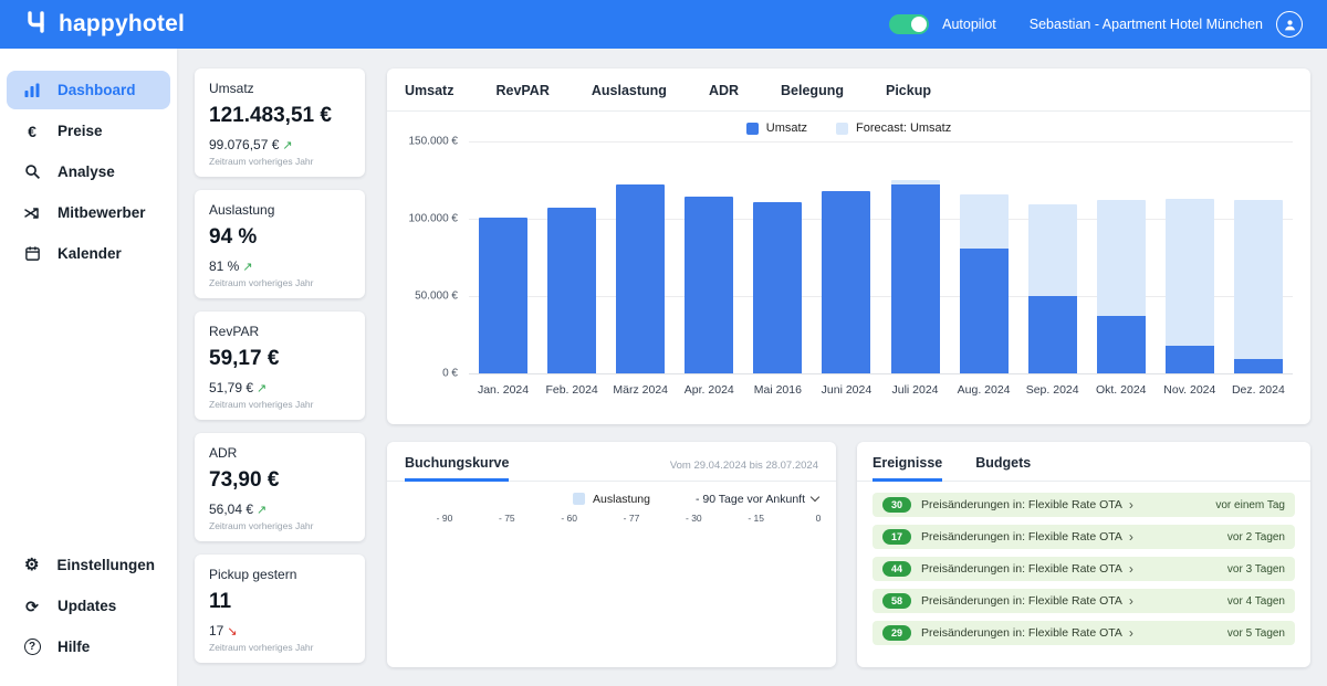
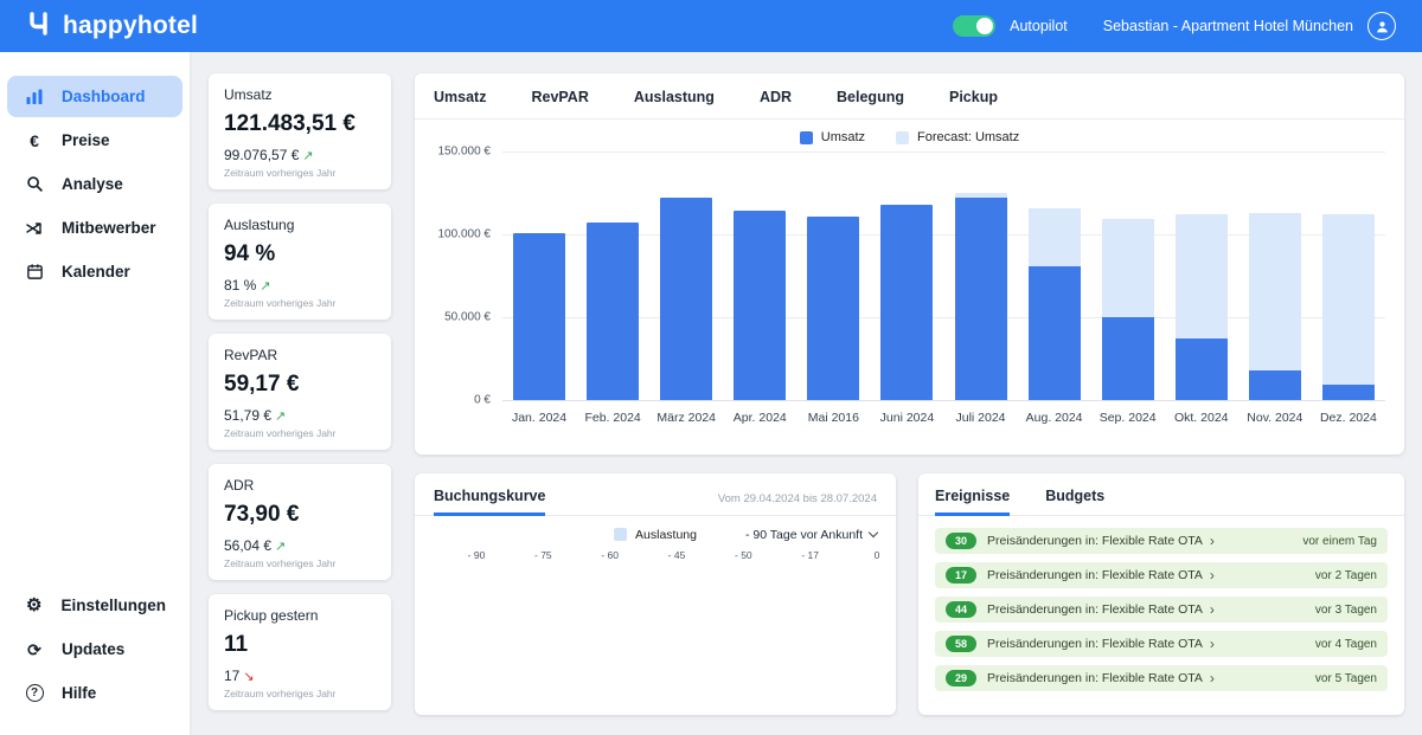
  happyhotel
  Autopilot
  Sebastian - Apartment Hotel München
  Dashboard
  €
  Preise
  Analyse
  Mitbewerber
  Kalender
  ⚙
  Einstellungen
  ⟳
  Updates
  ?
  Hilfe
  Umsatz
  121.483,51 €
  99.076,57 € ↗
  Zeitraum vorheriges Jahr
  Auslastung
  94 %
  81 % ↗
  Zeitraum vorheriges Jahr
  RevPAR
  59,17 €
  51,79 € ↗
  Zeitraum vorheriges Jahr
  ADR
  73,90 €
  56,04 € ↗
  Zeitraum vorheriges Jahr
  Pickup gestern
  11
  17 ↘
  Zeitraum vorheriges Jahr
  Umsatz
  RevPAR
  Auslastung
  ADR
  Belegung
  Pickup
  Umsatz
  Forecast: Umsatz
  0 €
  50.000 €
  100.000 €
  150.000 €
  Jan. 2024
  Feb. 2024
  März 2024
  Apr. 2024
  Mai 2016
  Juni 2024
  Juli 2024
  Aug. 2024
  Sep. 2024
  Okt. 2024
  Nov. 2024
  Dez. 2024
  Buchungskurve
  Vom 29.04.2024 bis 28.07.2024
  Auslastung
  - 90 Tage vor Ankunft
  - 90
  - 75
  - 60
- - 77
+ - 45
- - 30
+ - 50
- - 15
+ - 17
  0
  Ereignisse
  Budgets
  30
  Preisänderungen in: Flexible Rate OTA
  ›
  vor einem Tag
  17
  Preisänderungen in: Flexible Rate OTA
  ›
  vor 2 Tagen
  44
  Preisänderungen in: Flexible Rate OTA
  ›
  vor 3 Tagen
  58
  Preisänderungen in: Flexible Rate OTA
  ›
  vor 4 Tagen
  29
  Preisänderungen in: Flexible Rate OTA
  ›
  vor 5 Tagen
